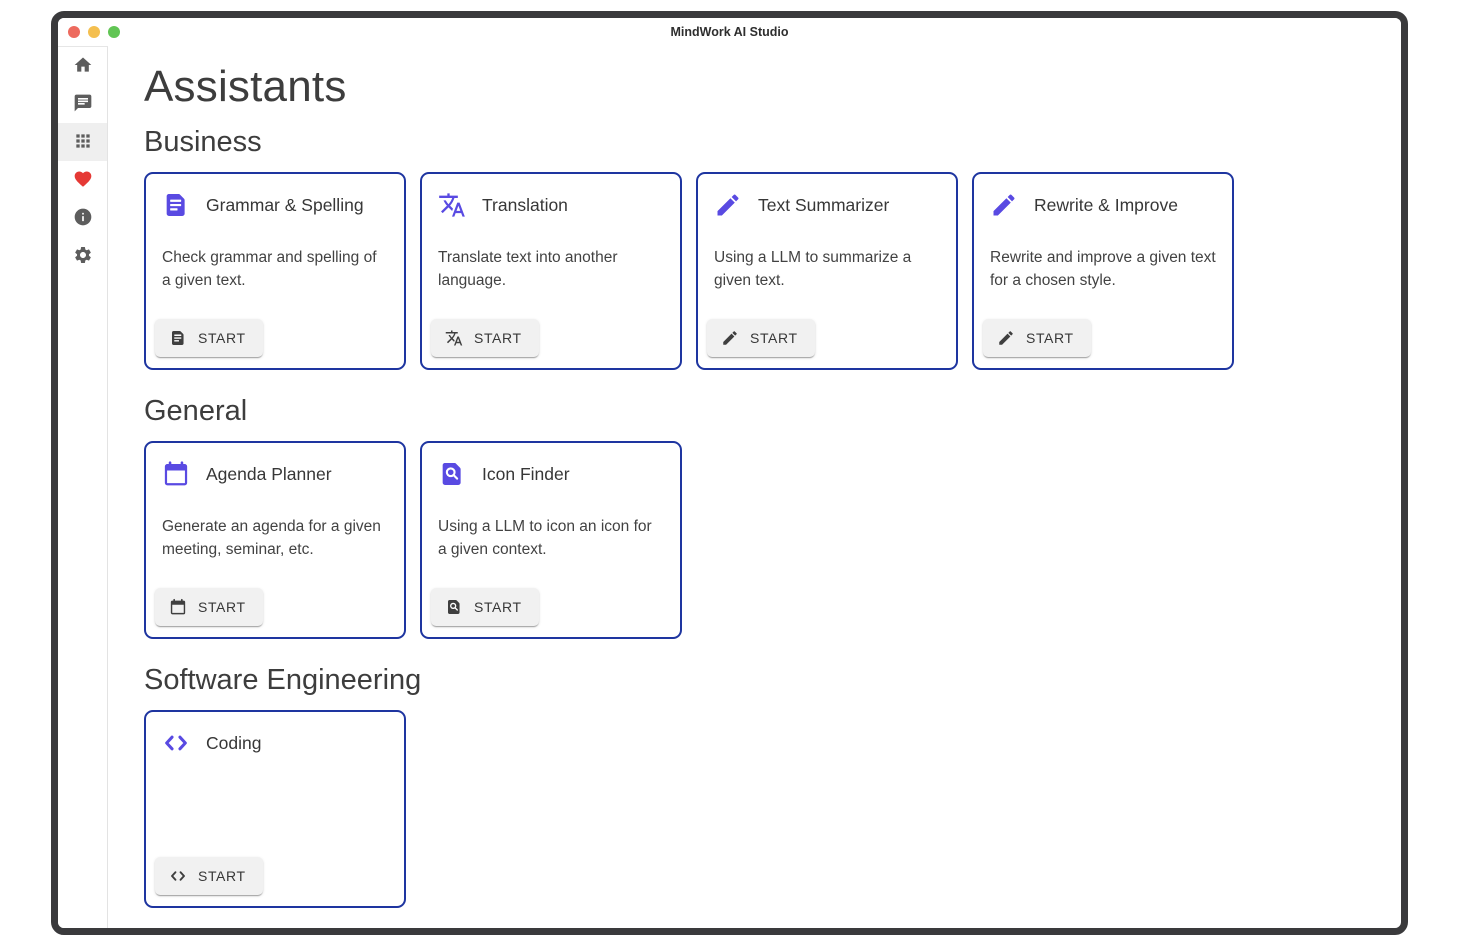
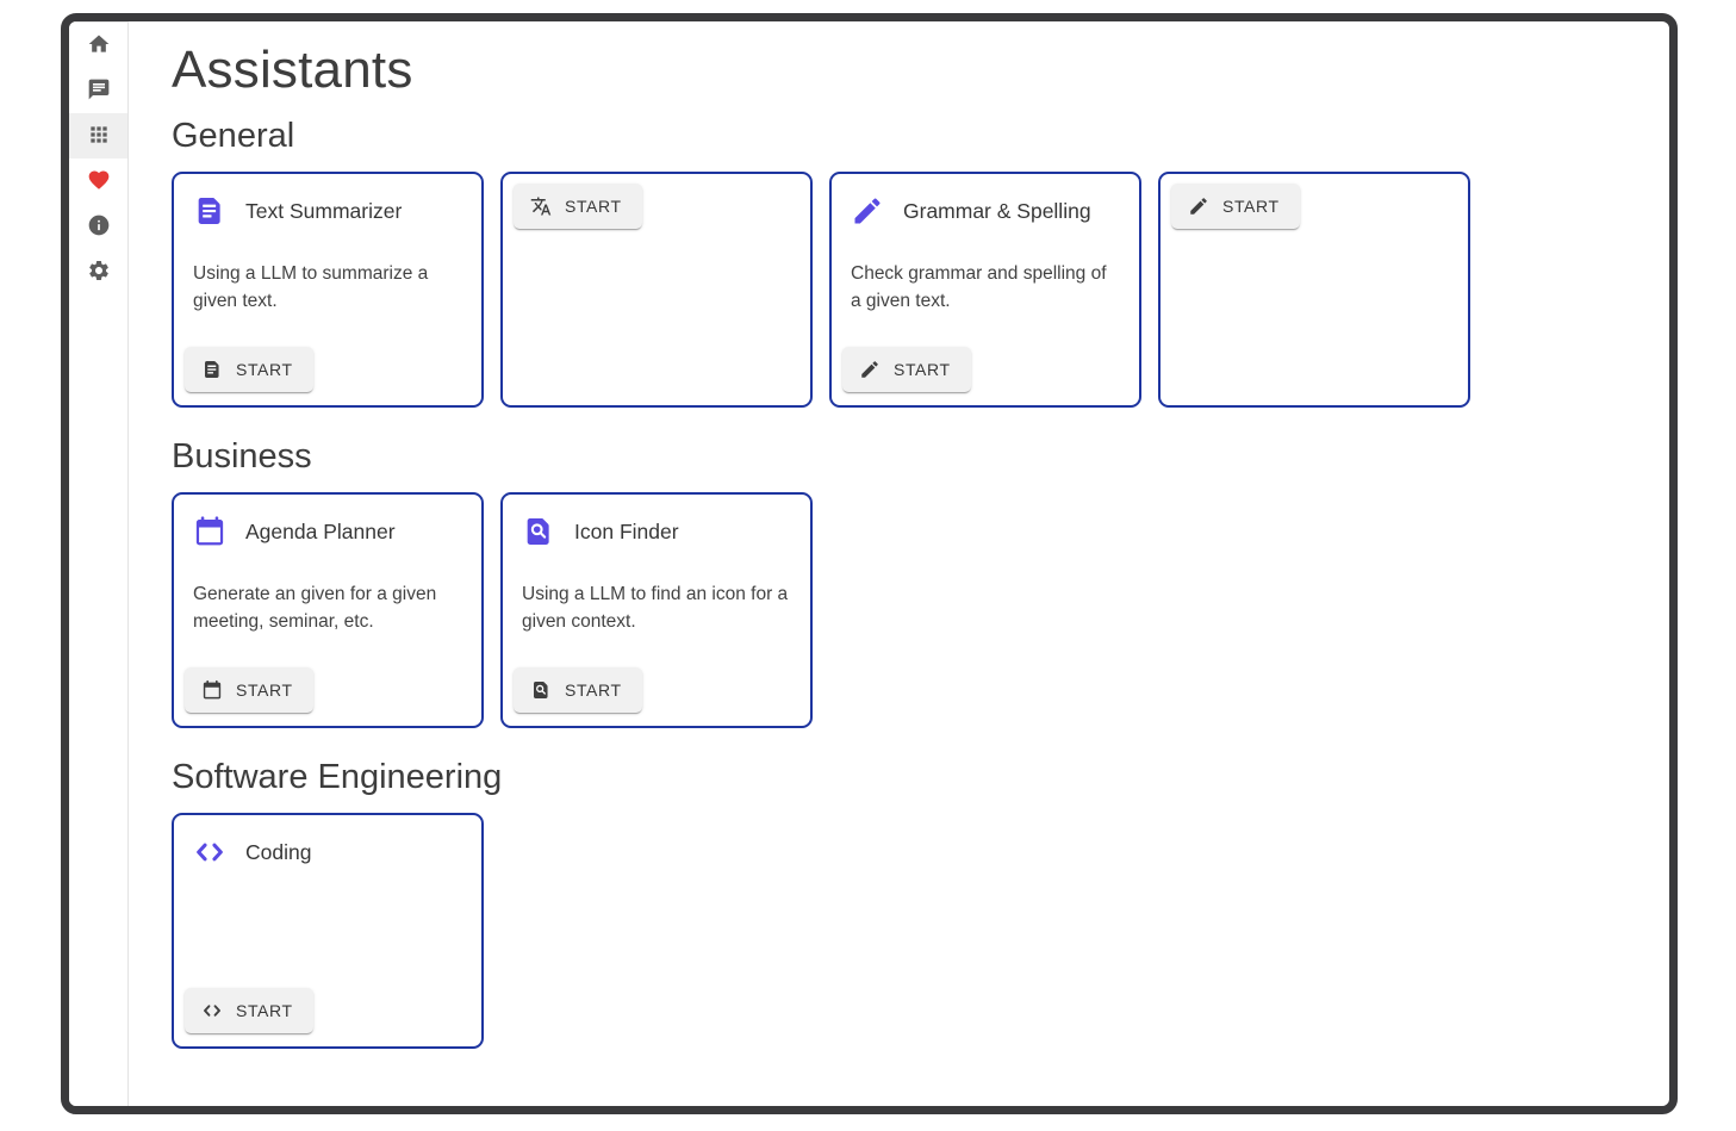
- MindWork AI Studio
  Assistants
- Business
+ General
- Grammar & Spelling
+ Text Summarizer
- Check grammar and spelling of a given text.
+ Using a LLM to summarize a given text.
  START
- Translation
- Translate text into another language.
  START
- Text Summarizer
+ Grammar & Spelling
- Using a LLM to summarize a given text.
+ Check grammar and spelling of a given text.
  START
- Rewrite & Improve
- Rewrite and improve a given text for a chosen style.
  START
- General
+ Business
  Agenda Planner
- Generate an agenda for a given meeting, seminar, etc.
+ Generate an given for a given meeting, seminar, etc.
  START
  Icon Finder
- Using a LLM to icon an icon for a given context.
+ Using a LLM to find an icon for a given context.
  START
  Software Engineering
  Coding
  START
